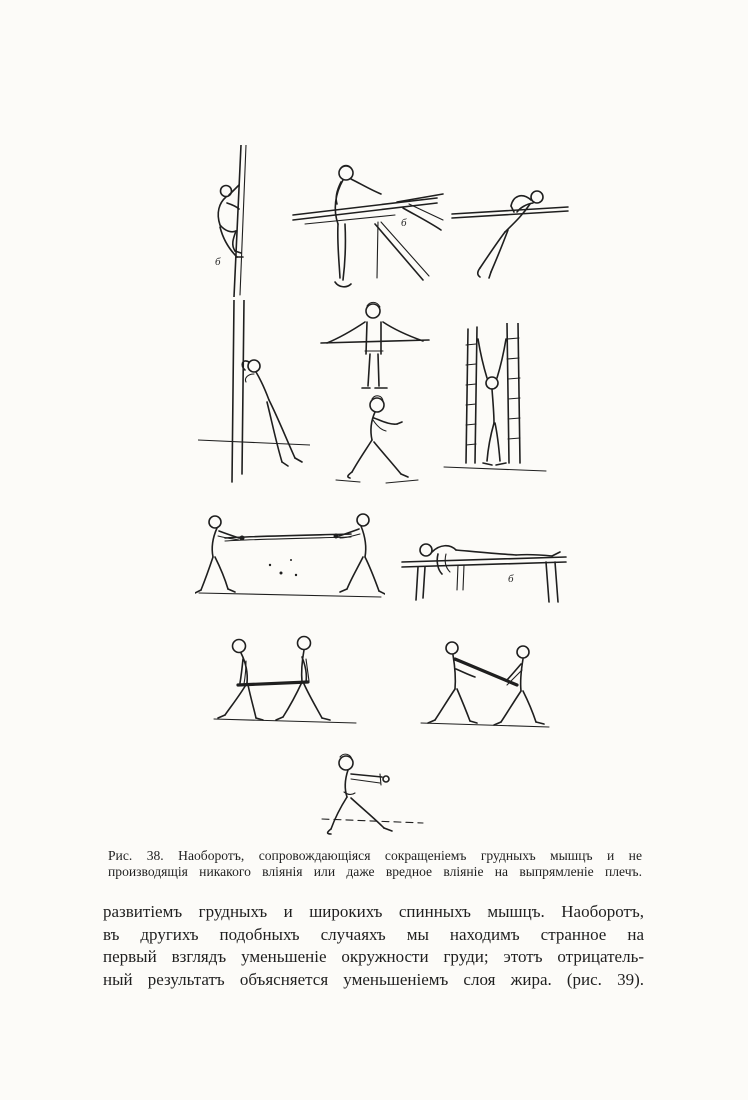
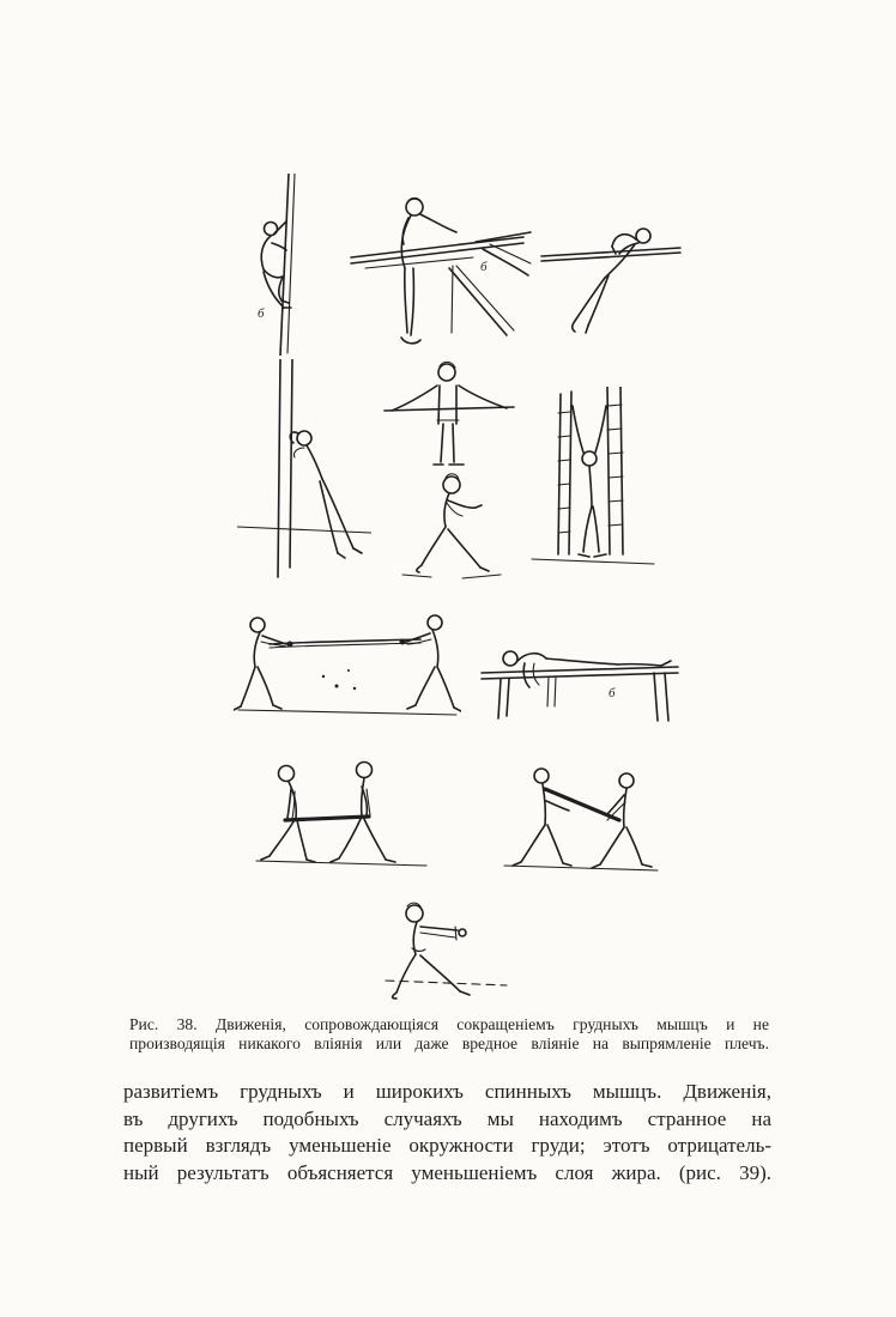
  б
  б
  б
- Рис. 38. Наоборотъ, сопровождающіяся сокращеніемъ грудныхъ мышцъ и не
+ Рис. 38. Движенія, сопровождающіяся сокращеніемъ грудныхъ мышцъ и не
  производящія никакого вліянія или даже вредное вліяніе на выпрямленіе плечъ.
- развитіемъ грудныхъ и широкихъ спинныхъ мышцъ. Наоборотъ,
+ развитіемъ грудныхъ и широкихъ спинныхъ мышцъ. Движенія,
  въ другихъ подобныхъ случаяхъ мы находимъ странное на
  первый взглядъ уменьшеніе окружности груди; этотъ отрицатель-
  ный результатъ объясняется уменьшеніемъ слоя жира. (рис. 39).
